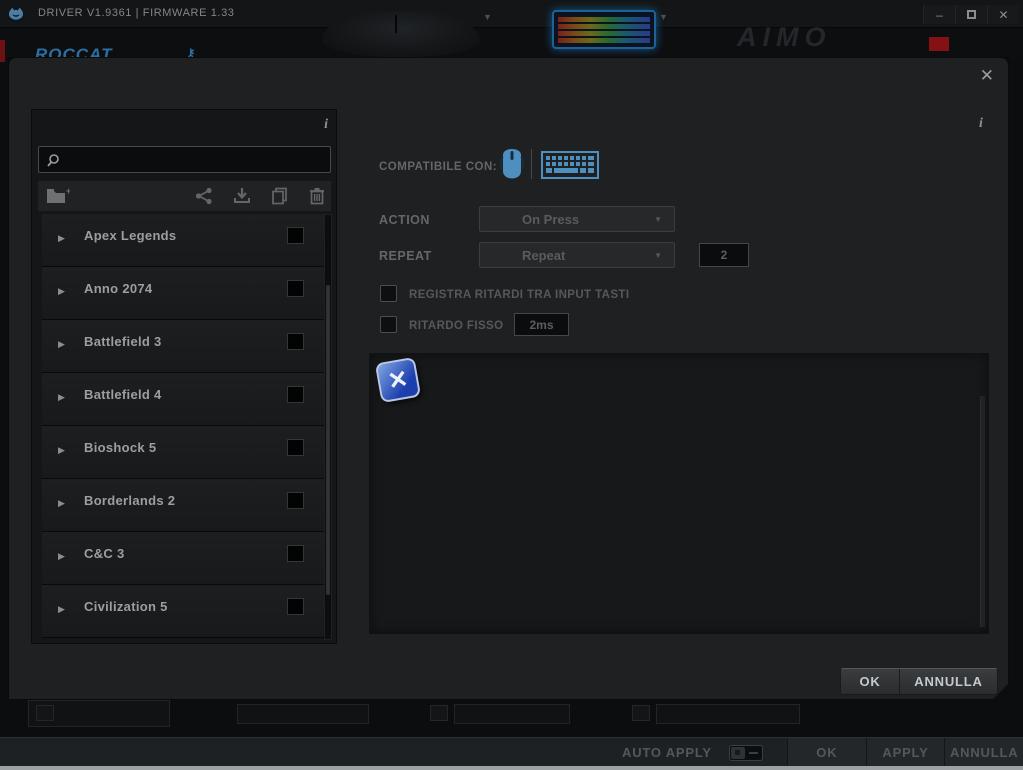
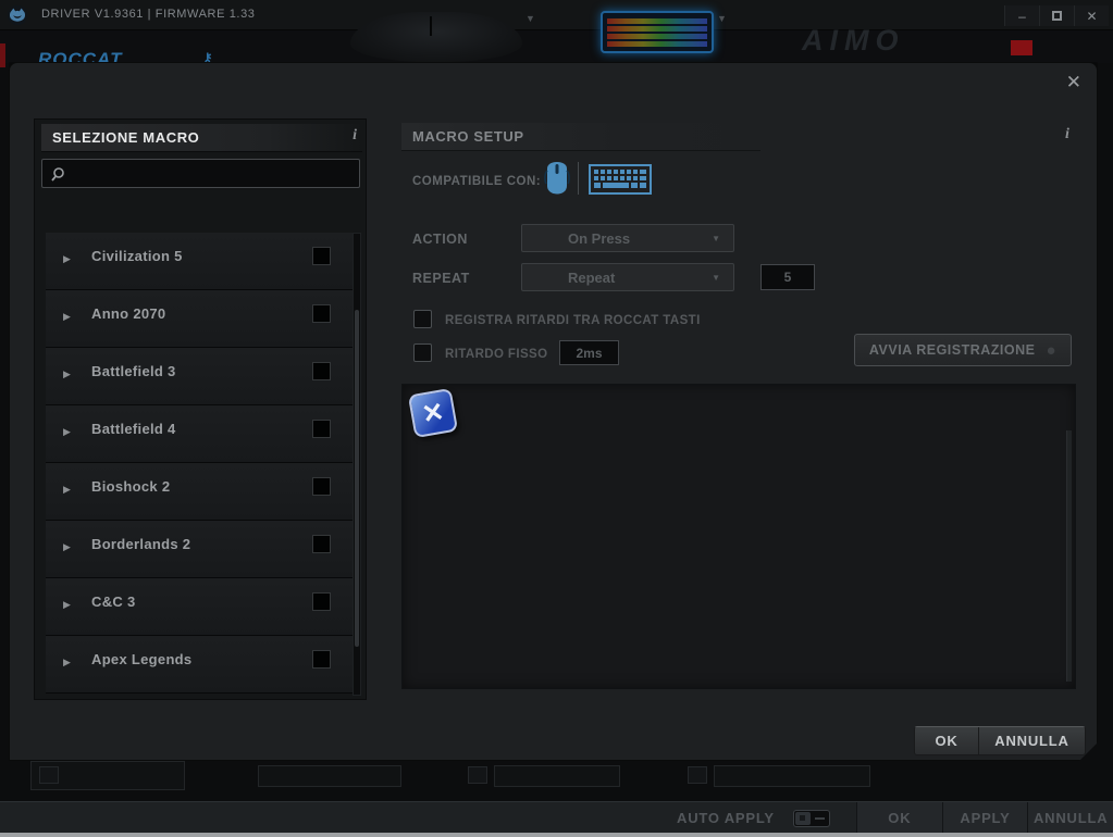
  DRIVER V1.9361 | FIRMWARE 1.33
  –
  ✕
  ROCCAT
  ⚷
  ▼
  ▼
  AIMO
  AUTO APPLY
  OK
  APPLY
  ANNULLA
  ✕
+ SELEZIONE MACRO
  i
- +
  ▶
- Apex Legends
+ Civilization 5
  ▶
- Anno 2074
+ Anno 2070
  ▶
  Battlefield 3
  ▶
  Battlefield 4
  ▶
- Bioshock 5
+ Bioshock 2
  ▶
  Borderlands 2
  ▶
  C&C 3
  ▶
- Civilization 5
+ Apex Legends
+ MACRO SETUP
  i
  COMPATIBILE CON:
  ACTION
  On Press
  ▼
  REPEAT
  Repeat
  ▼
- 2
+ 5
- REGISTRA RITARDI TRA INPUT TASTI
+ REGISTRA RITARDI TRA ROCCAT TASTI
  RITARDO FISSO
  2ms
+ AVVIA REGISTRAZIONE
+ ●
  OK
  ANNULLA
